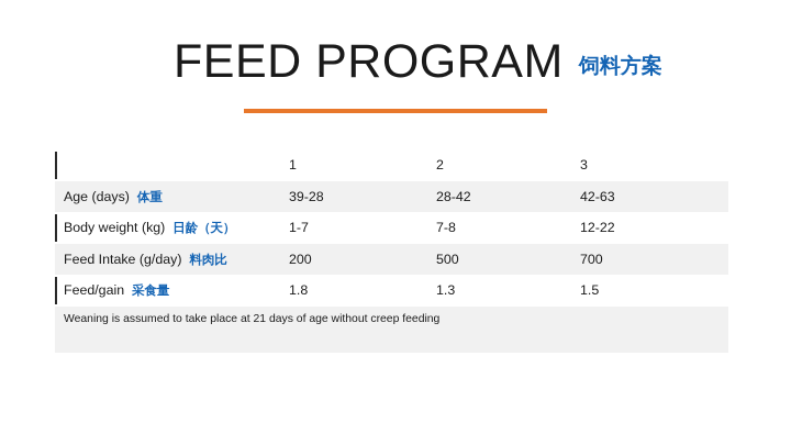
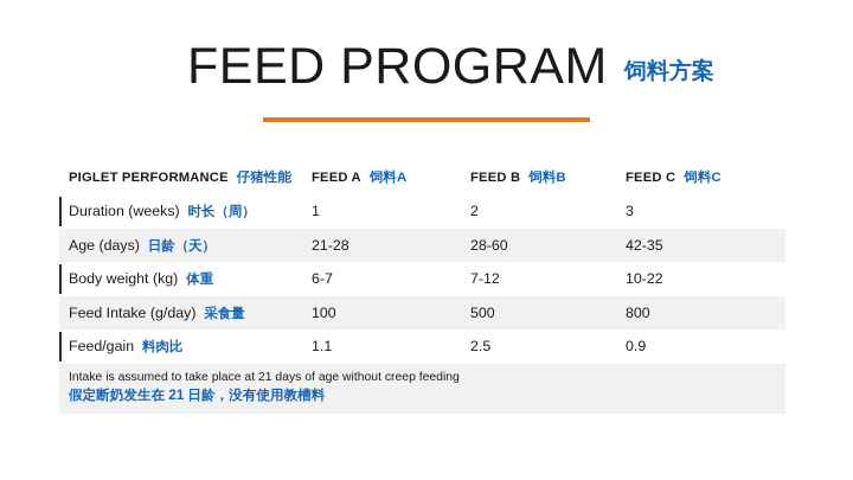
  FEED PROGRAM 饲料方案
+ PIGLET PERFORMANCE 仔猪性能
+ FEED A 饲料A
+ FEED B 饲料B
+ FEED C 饲料C
+ Duration (weeks) 时长（周）
  1
  2
  3
- Age (days) 体重
+ Age (days) 日龄（天）
- 39-28
+ 21-28
- 28-42
+ 28-60
- 42-63
+ 42-35
- Body weight (kg) 日龄（天）
+ Body weight (kg) 体重
- 1-7
+ 6-7
- 7-8
+ 7-12
- 12-22
+ 10-22
- Feed Intake (g/day) 料肉比
+ Feed Intake (g/day) 采食量
- 200
+ 100
  500
- 700
+ 800
- Feed/gain 采食量
+ Feed/gain 料肉比
- 1.8
+ 1.1
- 1.3
+ 2.5
- 1.5
+ 0.9
- Weaning is assumed to take place at 21 days of age without creep feeding
+ Intake is assumed to take place at 21 days of age without creep feeding
+ 假定断奶发生在 21 日龄，没有使用教槽料
